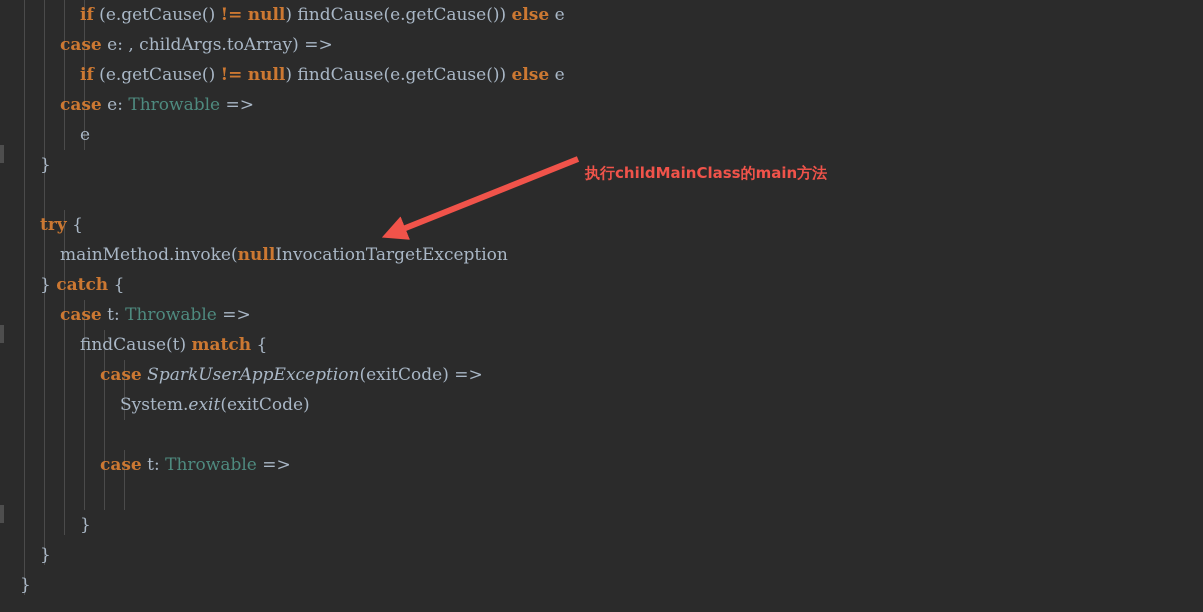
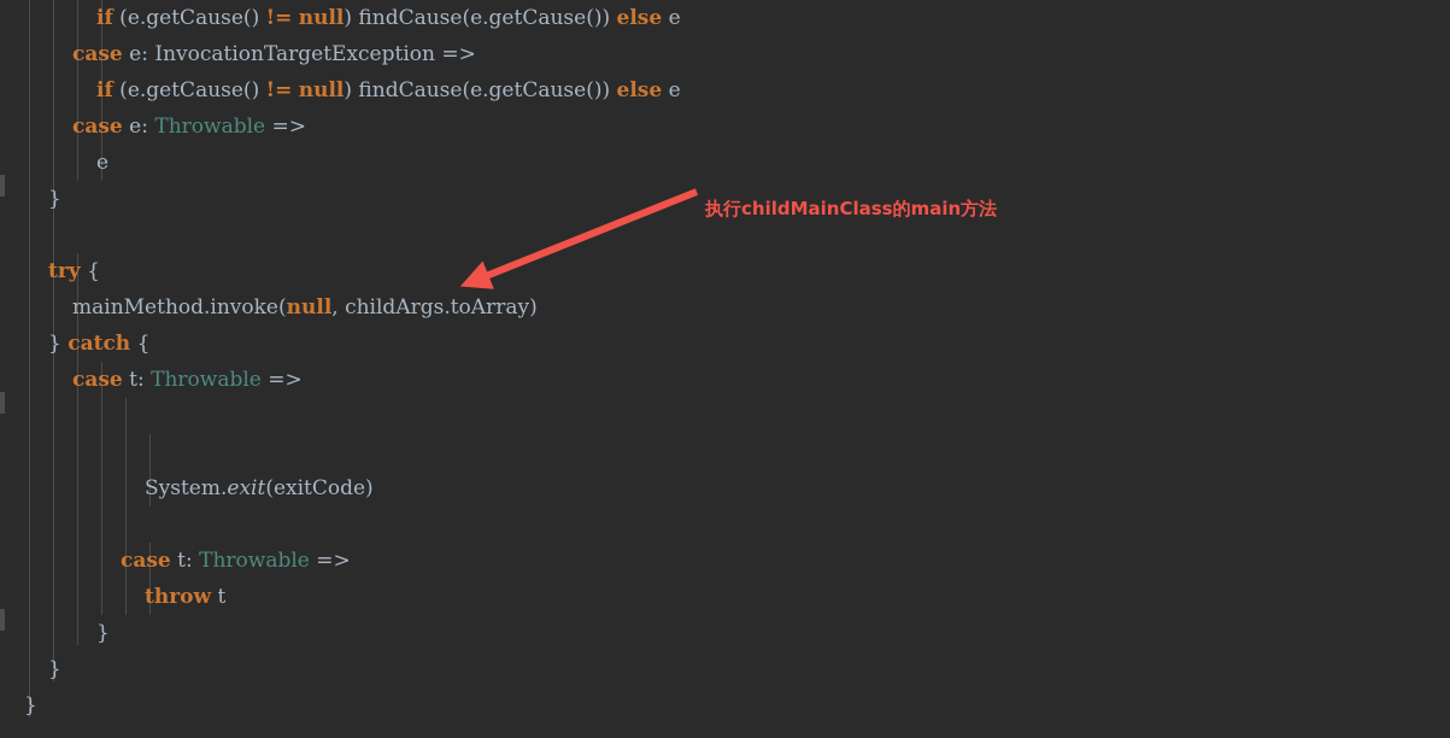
  if (e.getCause() != null) findCause(e.getCause()) else e
- case e: , childArgs.toArray) =>
+ case e: InvocationTargetException =>
  if (e.getCause() != null) findCause(e.getCause()) else e
  case e: Throwable =>
  e
  }
  try {
- mainMethod.invoke(nullInvocationTargetException
+ mainMethod.invoke(null, childArgs.toArray)
  } catch {
  case t: Throwable =>
- findCause(t) match {
- case SparkUserAppException(exitCode) =>
  System.exit(exitCode)
  case t: Throwable =>
+ throw t
  }
  }
  }
  执行childMainClass的main方法
